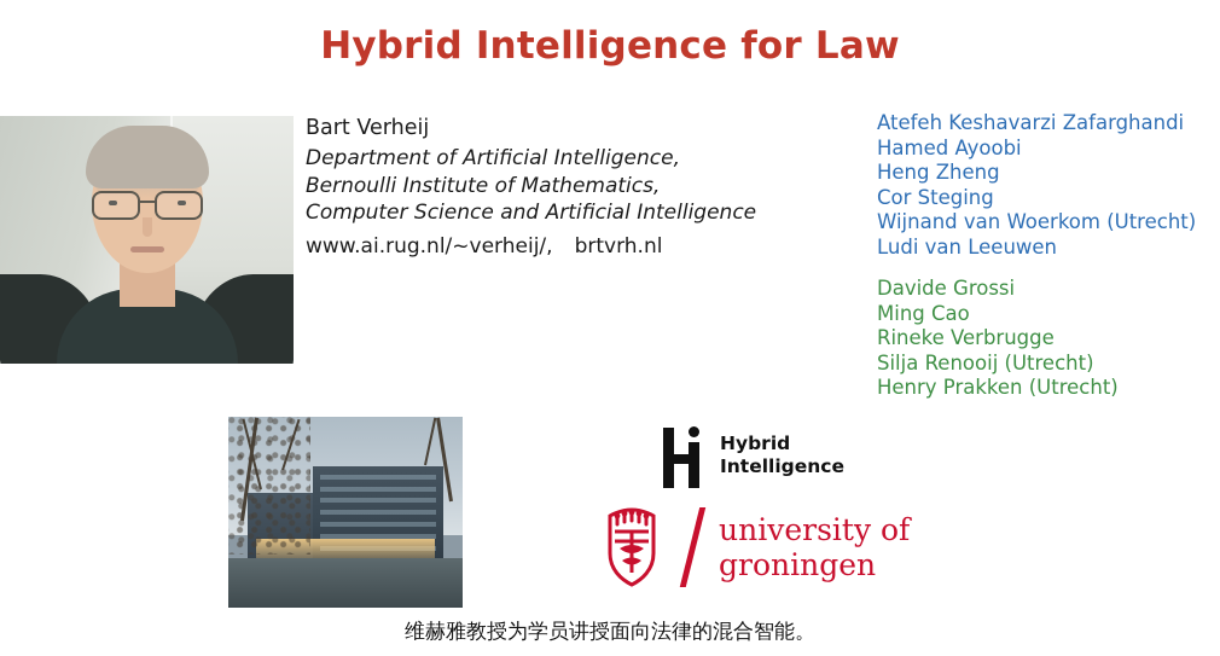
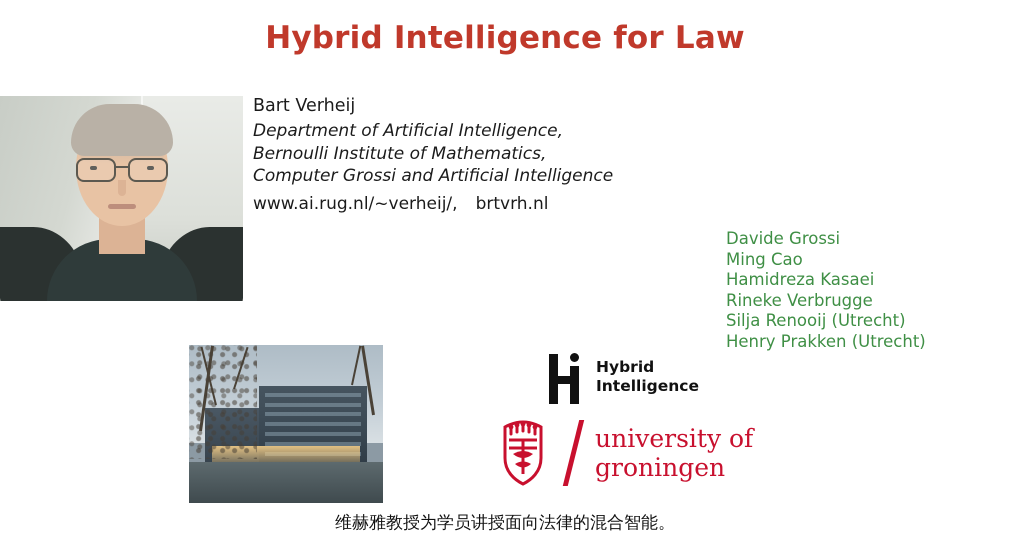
  Hybrid Intelligence for Law
  Bart Verheij
  Department of Artificial Intelligence,
  Bernoulli Institute of Mathematics,
- Computer Science and Artificial Intelligence
+ Computer Grossi and Artificial Intelligence
  www.ai.rug.nl/~verheij/, brtvrh.nl
- Atefeh Keshavarzi Zafarghandi
- Hamed Ayoobi
- Heng Zheng
- Cor Steging
- Wijnand van Woerkom (Utrecht)
- Ludi van Leeuwen
  Davide Grossi
  Ming Cao
+ Hamidreza Kasaei
  Rineke Verbrugge
  Silja Renooij (Utrecht)
  Henry Prakken (Utrecht)
  Hybrid
  Intelligence
  university of
  groningen
  维赫雅教授为学员讲授面向法律的混合智能。
